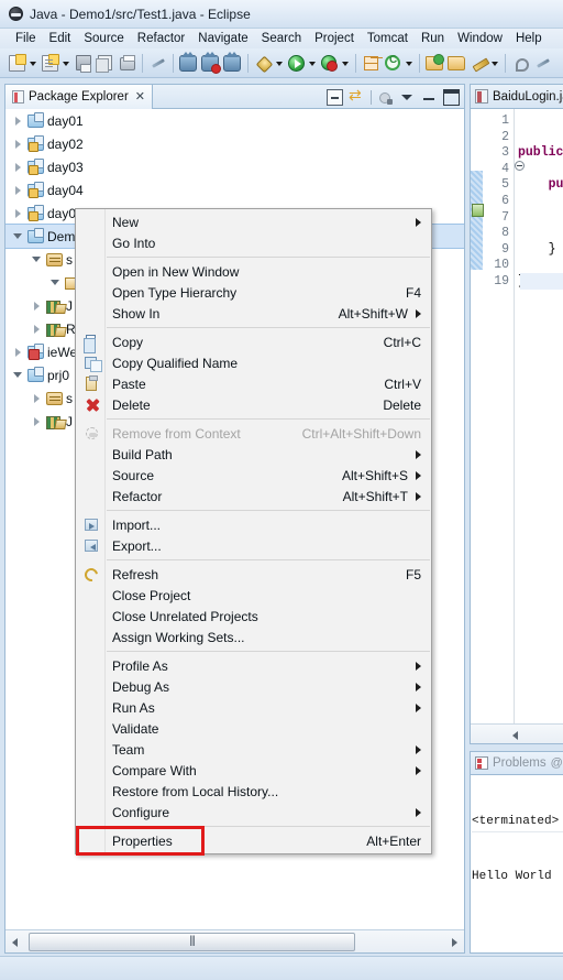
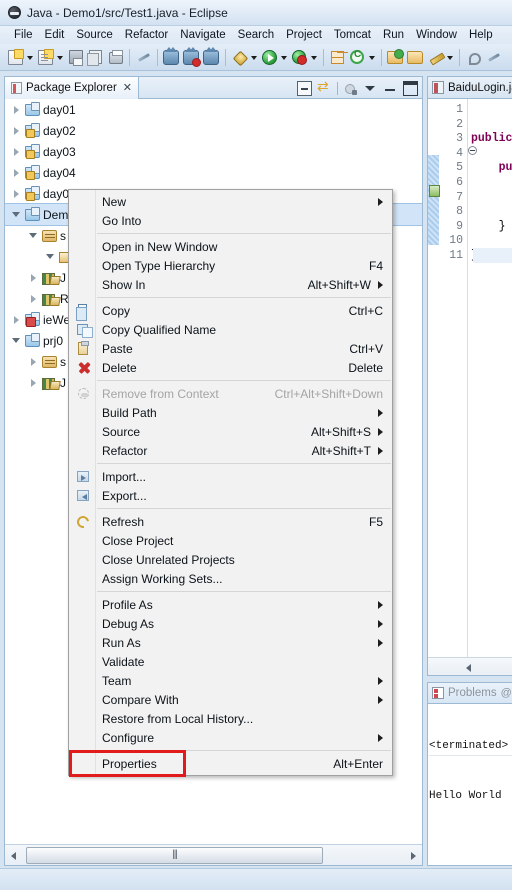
  Java - Demo1/src/Test1.java - Eclipse
  File
  Edit
  Source
  Refactor
  Navigate
  Search
  Project
  Tomcat
  Run
  Window
  Help
  Package Explorer
  ✕
  day01
  day02
  day03
  day04
  day0
  Dem
  s
  J
  R
  ieWe
  prj0
  s
  J
  BaiduLogin.j
  1
  2
  3
  4
  5
  6
  7
  8
  9
  10
- 19
+ 11
  Problems
  @
  <terminated>
  Hello World
  New
  Go Into
  Open in New Window
  Open Type Hierarchy
  F4
  Show In
  Alt+Shift+W
  Copy
  Ctrl+C
  Copy Qualified Name
  Paste
  Ctrl+V
  Delete
  Delete
  Remove from Context
  Ctrl+Alt+Shift+Down
  Build Path
  Source
  Alt+Shift+S
  Refactor
  Alt+Shift+T
  Import...
  Export...
  Refresh
  F5
  Close Project
  Close Unrelated Projects
  Assign Working Sets...
  Profile As
  Debug As
  Run As
  Validate
  Team
  Compare With
  Restore from Local History...
  Configure
  Properties
  Alt+Enter
